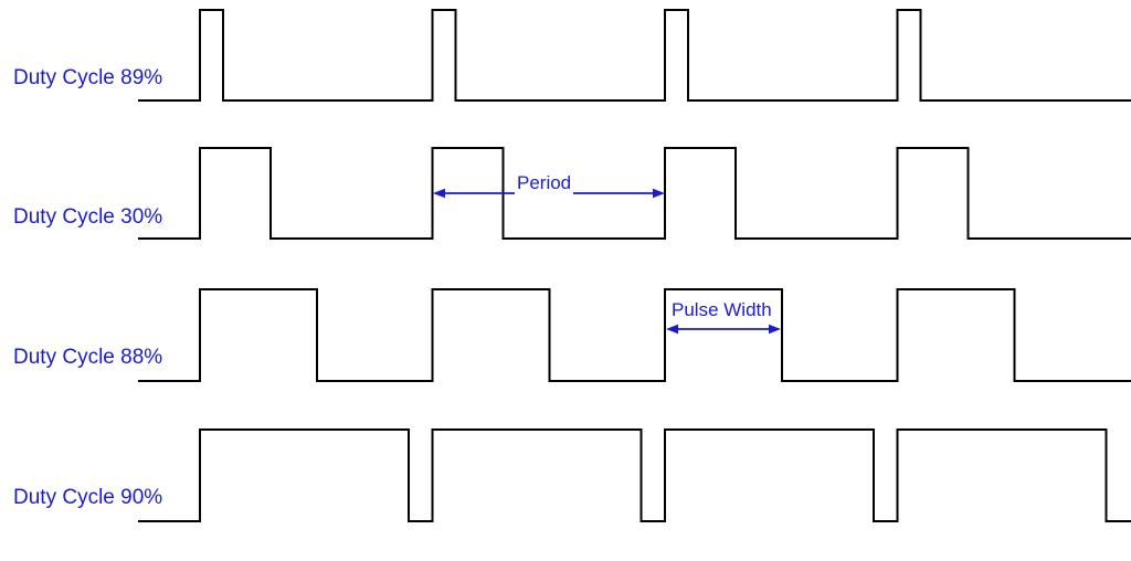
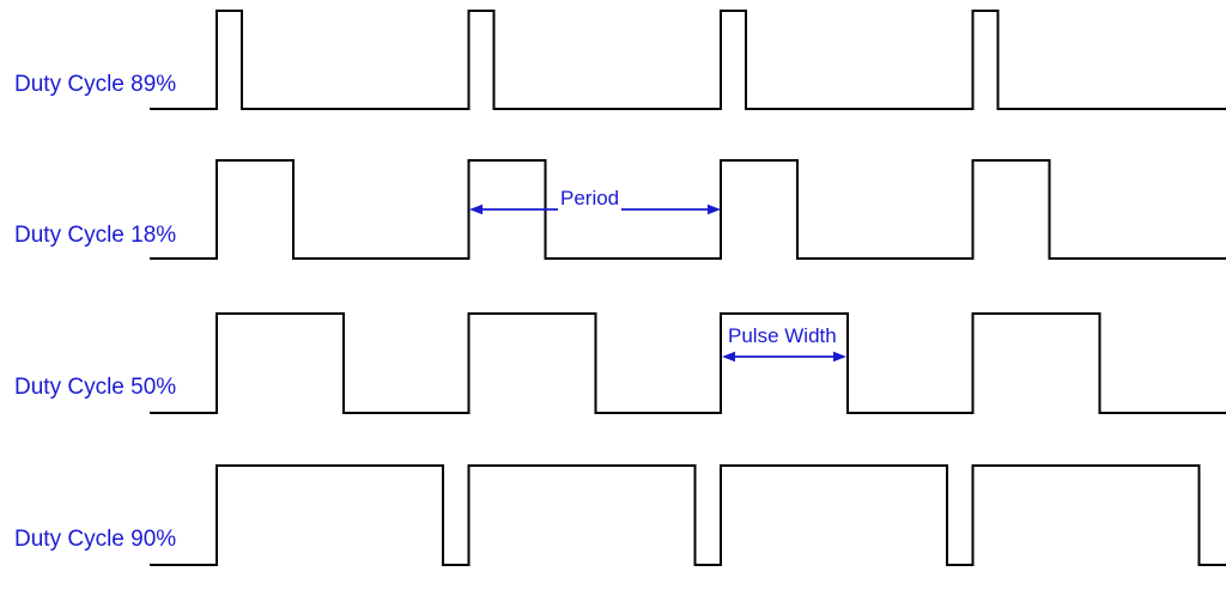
  Duty Cycle 89%
- Duty Cycle 30%
+ Duty Cycle 18%
- Duty Cycle 88%
+ Duty Cycle 50%
  Duty Cycle 90%
  Period
  Pulse Width
